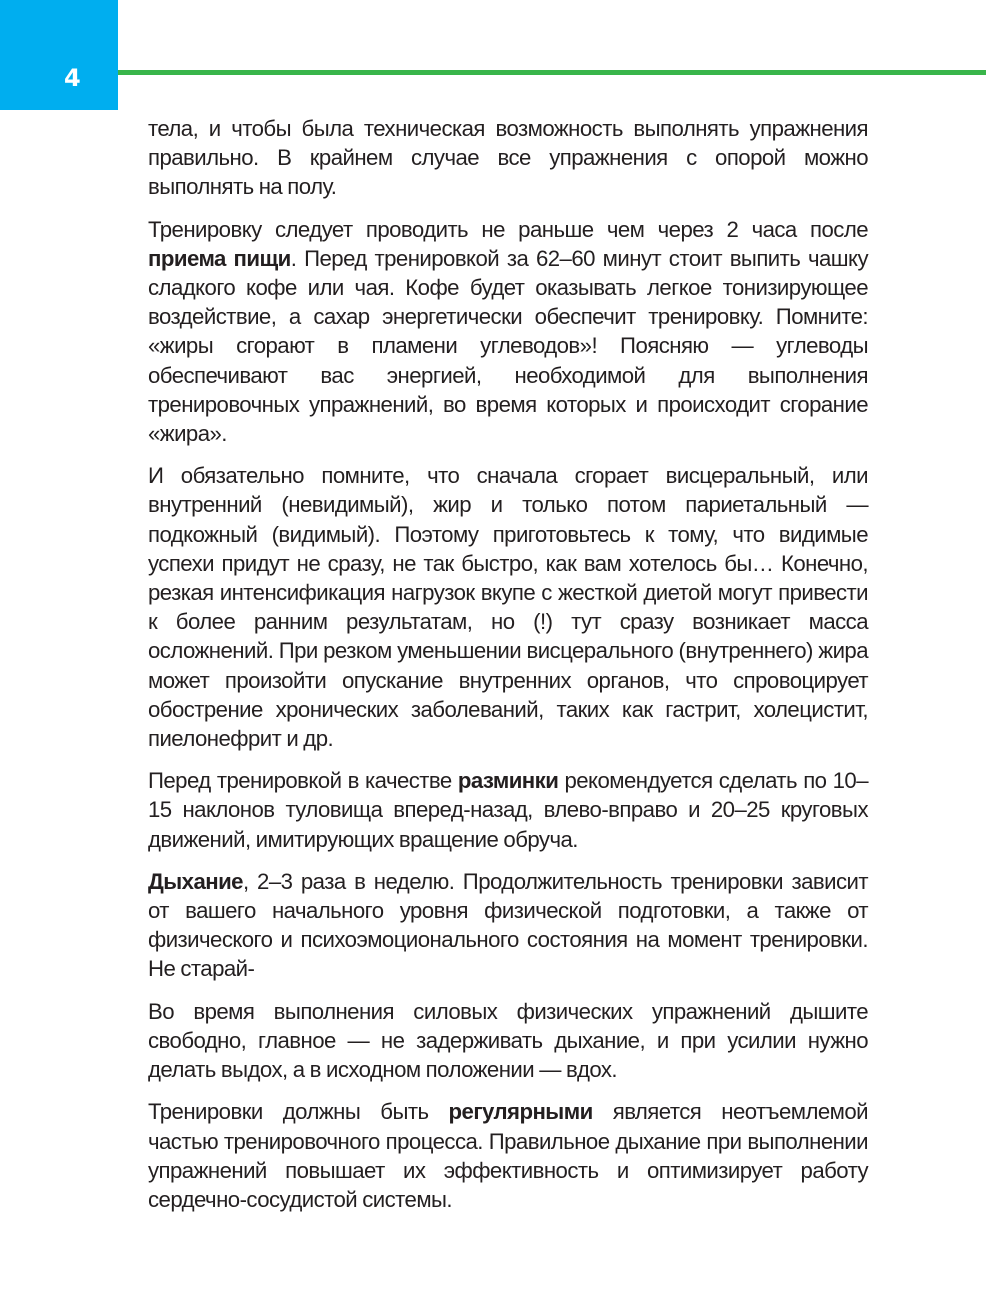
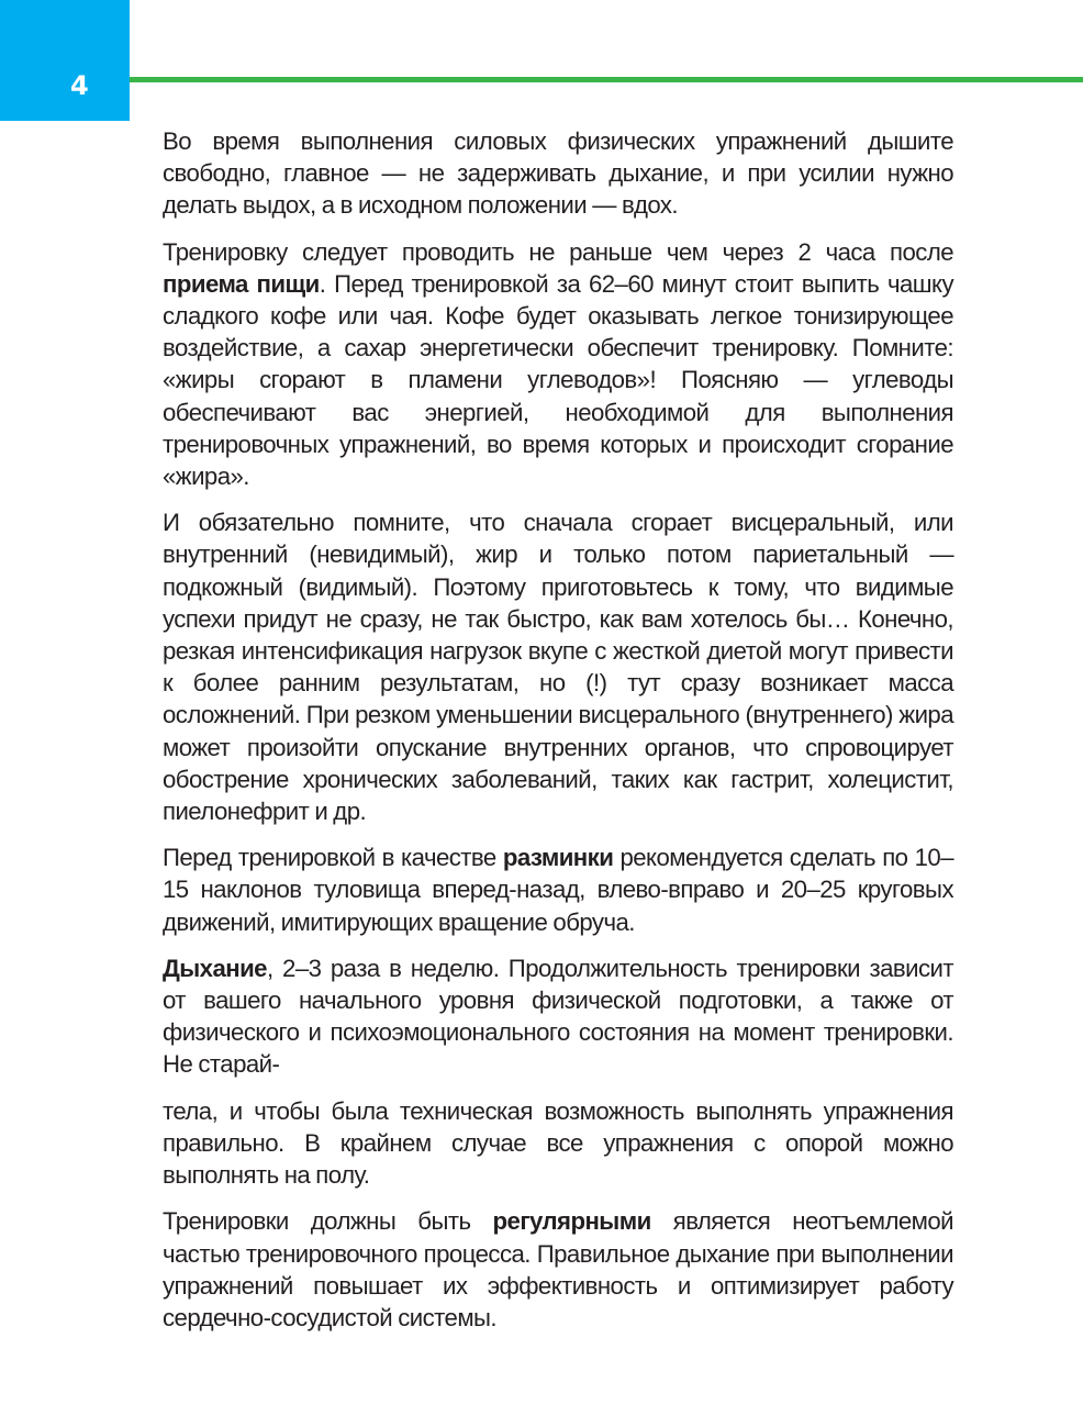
  4
- тела, и чтобы была техническая возможность выполнять упраж­нения правильно. В крайнем случае все упражнения с опорой можно выполнять на полу.
+ Во время выполнения силовых физических упражнений дышите свободно, главное — не задерживать дыхание, и при усилии нуж­но делать выдох, а в исходном положении — вдох.
  Тренировку следует проводить не раньше чем через 2 часа после приема пищи. Перед тренировкой за 62–60 минут стоит выпить чашку сладкого кофе или чая. Кофе будет оказывать легкое то­низирующее воздействие, а сахар энергетически обеспечит тре­нировку. Помните: «жиры сгорают в пламени углеводов»! Пояс­няю — углеводы обеспечивают вас энергией, необходимой для выполнения тренировочных упражнений, во время которых и происходит сгорание «жира».
  И обязательно помните, что сначала сгорает висцеральный, или внутренний (невидимый), жир и только потом париеталь­ный — подкожный (видимый). Поэтому приготовьтесь к тому, что видимые успехи придут не сразу, не так быстро, как вам хотелось бы… Конечно, резкая интенсификация нагрузок вку­пе с жесткой диетой могут привести к более ранним результа­там, но (!) тут сразу возникает масса осложнений. При резком уменьшении висцерального (внутреннего) жира может про­изойти опускание внутренних органов, что спровоцирует обо­стрение хронических заболеваний, таких как гастрит, холеци­стит, пиелонефрит и др.
  Перед тренировкой в качестве разминки рекомендуется сде­лать по 10–15 наклонов туловища вперед-назад, влево-вправо и 20–25 круговых движений, имитирующих вращение обруча.
  Дыхание, 2–3 раза в неделю. Продолжительность тренировки зависит от вашего начального уровня физической подготовки, а также от физического и психо­эмоционального состояния на момент тренировки. Не старай-
- Во время выполнения силовых физических упражнений дышите свободно, главное — не задерживать дыхание, и при усилии нуж­но делать выдох, а в исходном положении — вдох.
+ тела, и чтобы была техническая возможность выполнять упраж­нения правильно. В крайнем случае все упражнения с опорой можно выполнять на полу.
  Тренировки должны быть регулярными является неотъемлемой частью тренировочного про­цесса. Правильное дыхание при выполнении упражнений повы­шает их эффективность и оптимизирует работу сердечно-сосуди­стой системы.
